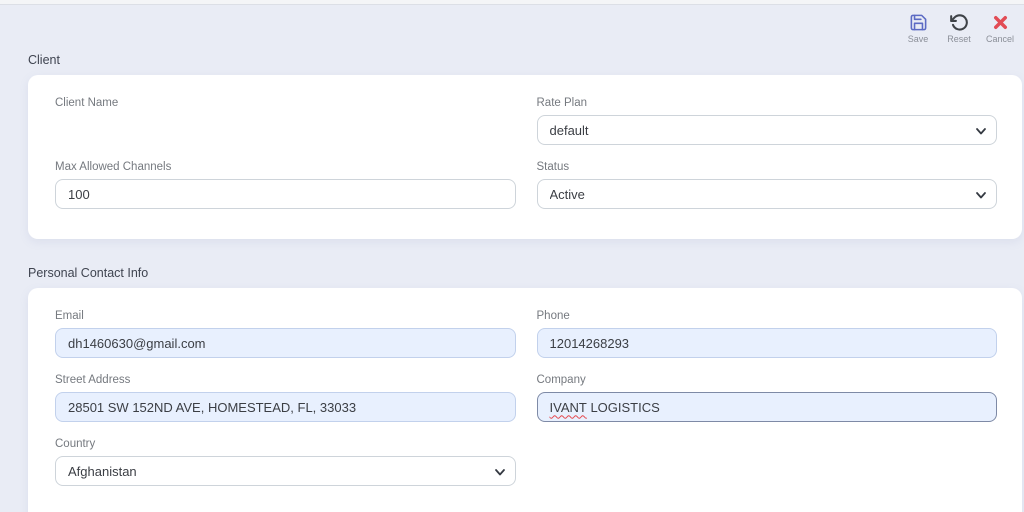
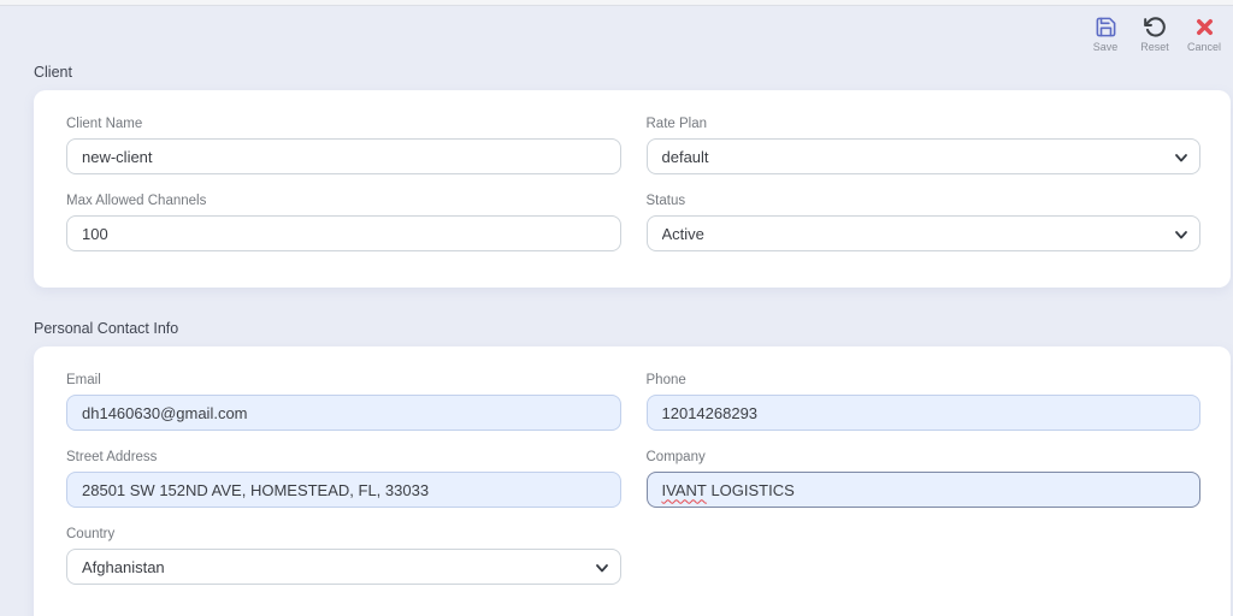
  Save
  Reset
  Cancel
  Client
  Client Name
+ new-client
  Rate Plan
  default
  Max Allowed Channels
  100
  Status
  Active
  Personal Contact Info
  Email
  dh1460630@gmail.com
  Phone
  12014268293
  Street Address
  28501 SW 152ND AVE, HOMESTEAD, FL, 33033
  Company
  IVANT
  LOGISTICS
  Country
  Afghanistan
